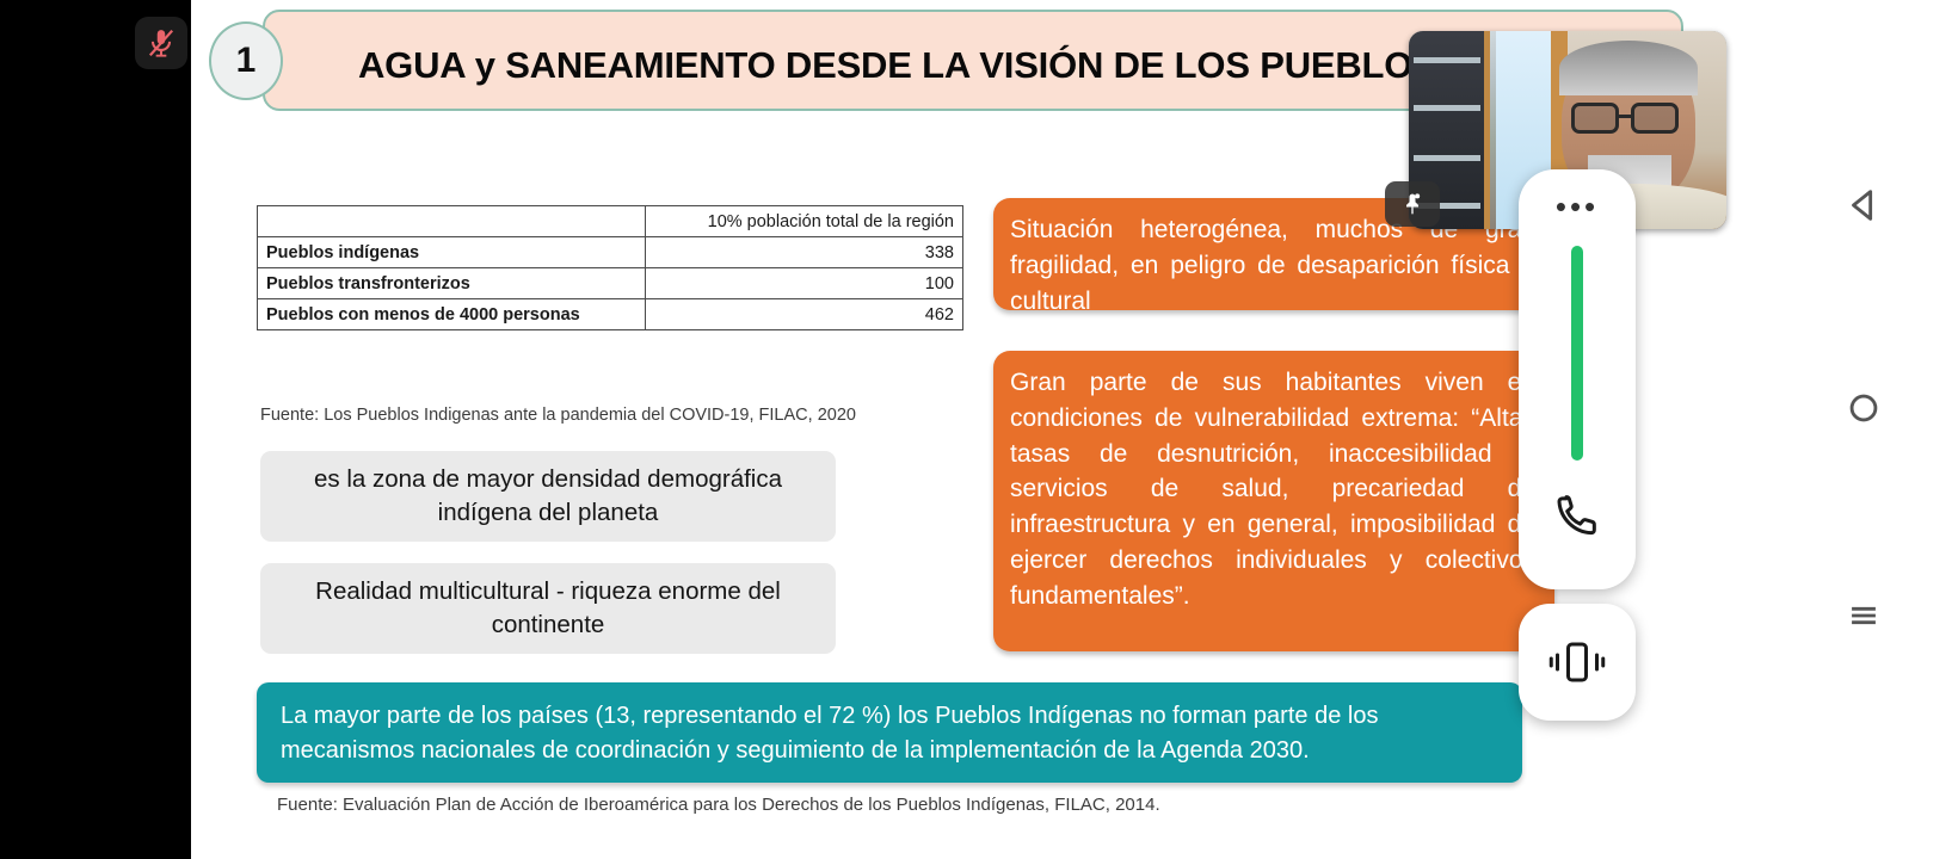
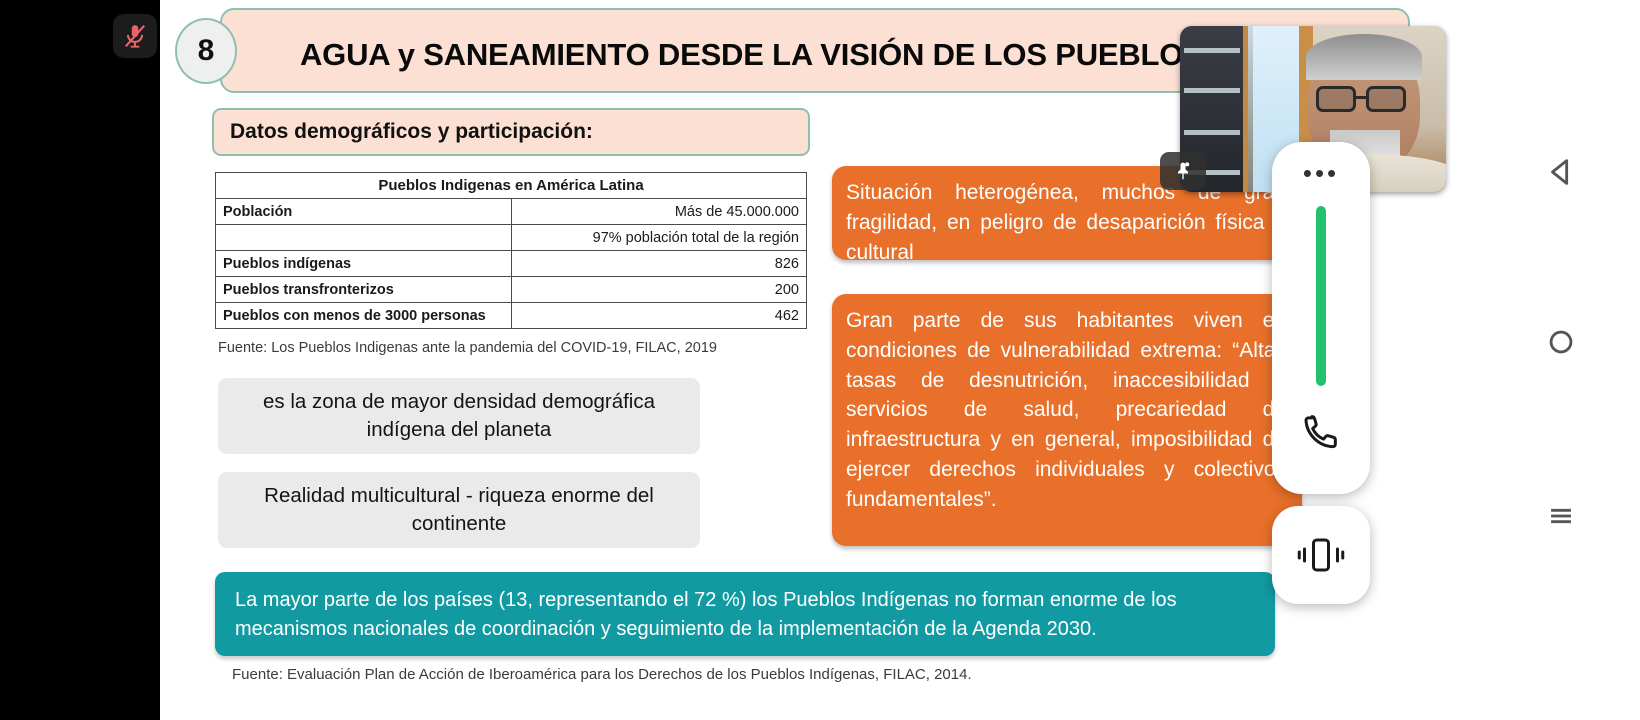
  AGUA y SANEAMIENTO DESDE LA VISIÓN DE LOS PUEBLO
- 1
+ 8
+ Datos demográficos y participación:
+ Pueblos Indigenas en América Latina
+ Población	Más de 45.000.000
- 	10% población total de la región
+ 	97% población total de la región
- Pueblos indígenas	338
+ Pueblos indígenas	826
- Pueblos transfronterizos	100
+ Pueblos transfronterizos	200
- Pueblos con menos de 4000 personas	462
+ Pueblos con menos de 3000 personas	462
- Fuente: Los Pueblos Indigenas ante la pandemia del COVID-19, FILAC, 2020
+ Fuente: Los Pueblos Indigenas ante la pandemia del COVID-19, FILAC, 2019
  es la zona de mayor densidad demográfica indígena del planeta
  Realidad multicultural - riqueza enorme del continente
  Situación heterogénea, muchos de gra fragilidad, en peligro de desaparición física cultural
  Gran parte de sus habitantes viven e condiciones de vulnerabilidad extrema: “Alta tasas de desnutrición, inaccesibilidad servicios de salud, precariedad d infraestructura y en general, imposibilidad d ejercer derechos individuales y colectivo fundamentales”.
- La mayor parte de los países (13, representando el 72 %) los Pueblos Indígenas no forman parte de los mecanismos nacionales de coordinación y seguimiento de la implementación de la Agenda 2030.
+ La mayor parte de los países (13, representando el 72 %) los Pueblos Indígenas no forman enorme de los mecanismos nacionales de coordinación y seguimiento de la implementación de la Agenda 2030.
  Fuente: Evaluación Plan de Acción de Iberoamérica para los Derechos de los Pueblos Indígenas, FILAC, 2014.
  •••
